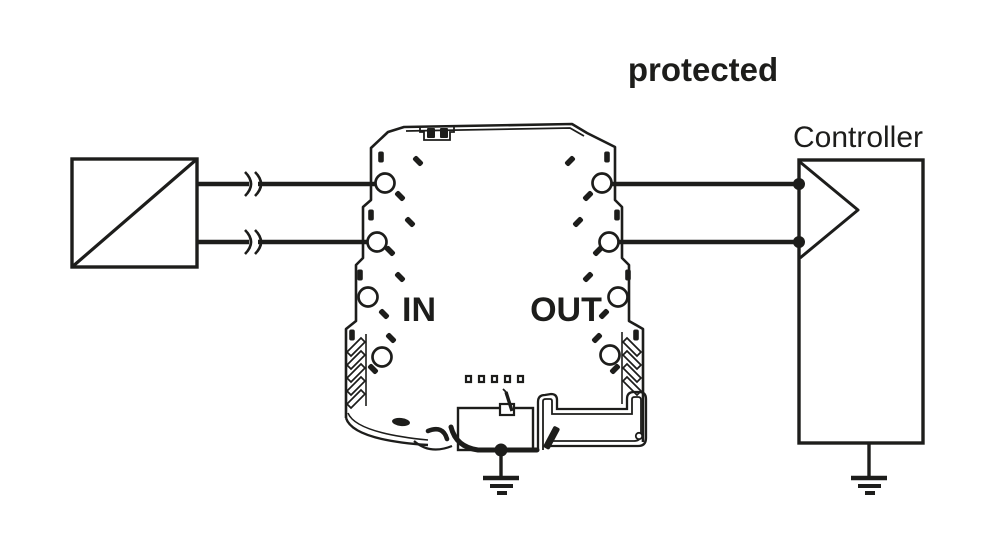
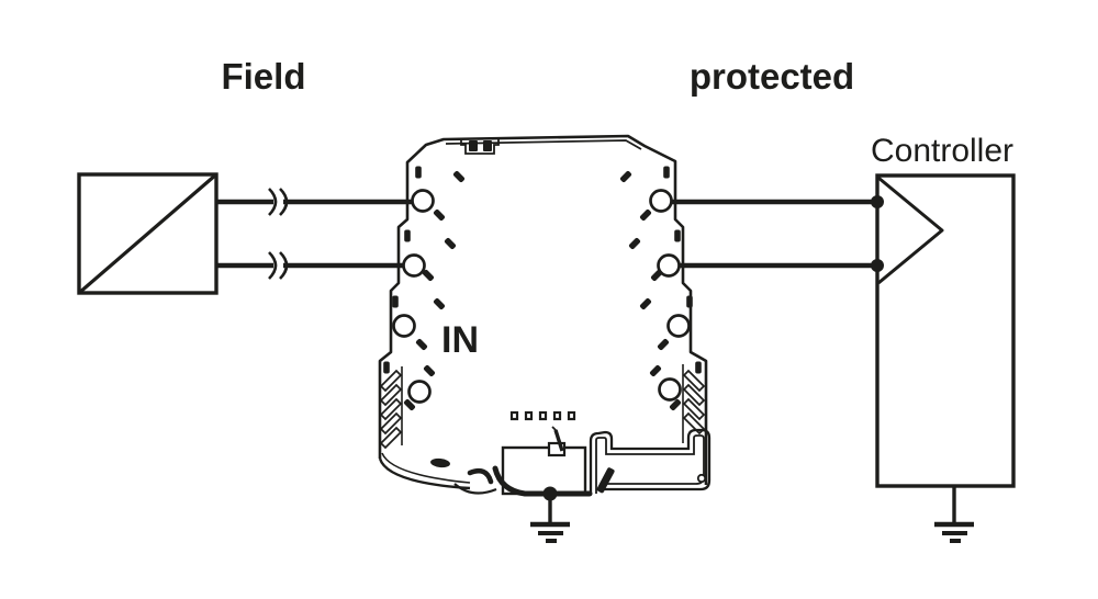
+ Field
  protected
  Controller
  IN
- OUT
